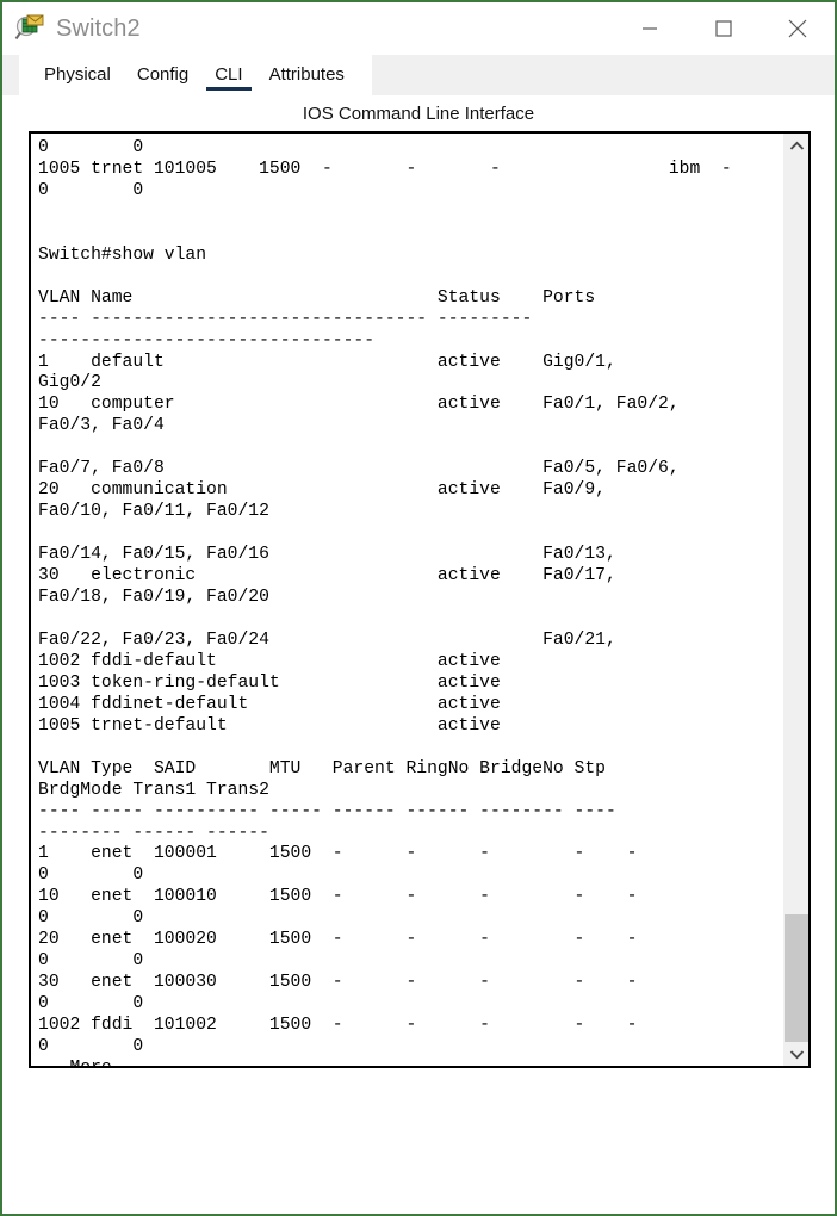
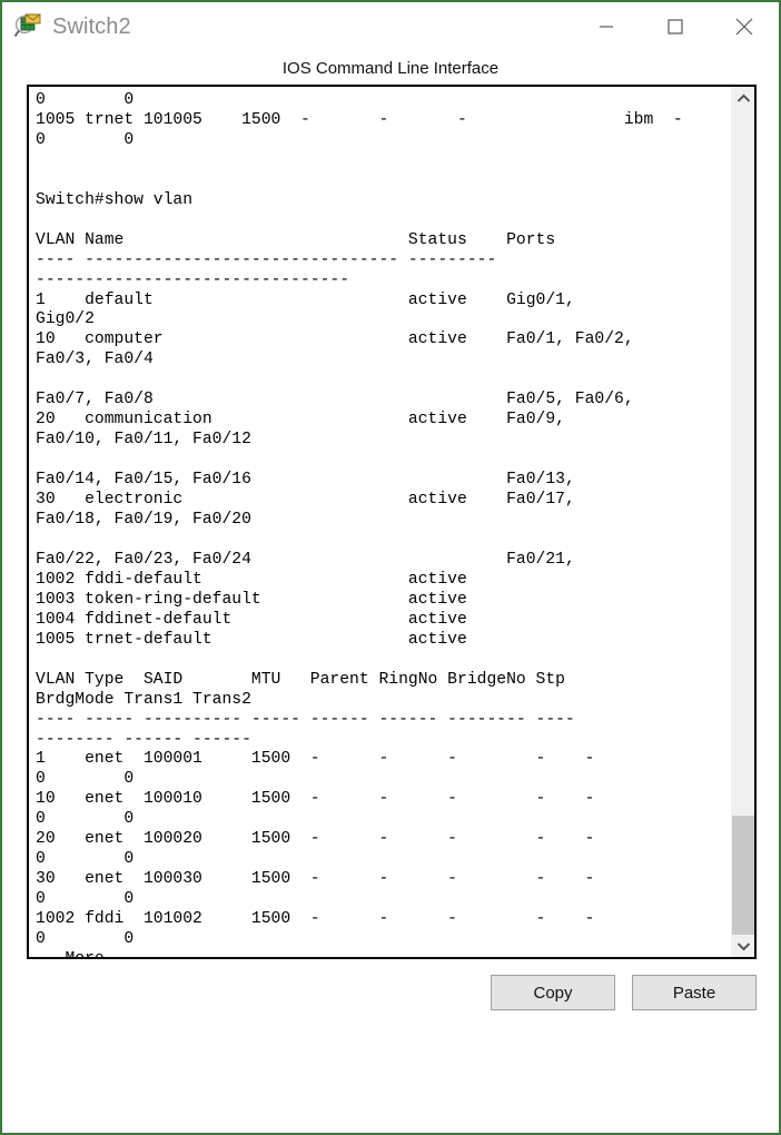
  Switch2
- Physical
- Config
- CLI
- Attributes
  IOS Command Line Interface
  0 0
  1005 trnet 101005 1500 - - - ibm -
  0 0
  Switch#show vlan
  VLAN Name Status Ports
  ---- -------------------------------- ---------
  --------------------------------
  1 default active Gig0/1,
  Gig0/2
  10 computer active Fa0/1, Fa0/2,
  Fa0/3, Fa0/4
  Fa0/7, Fa0/8 Fa0/5, Fa0/6,
  20 communication active Fa0/9,
  Fa0/10, Fa0/11, Fa0/12
  Fa0/14, Fa0/15, Fa0/16 Fa0/13,
  30 electronic active Fa0/17,
  Fa0/18, Fa0/19, Fa0/20
  Fa0/22, Fa0/23, Fa0/24 Fa0/21,
  1002 fddi-default active
  1003 token-ring-default active
  1004 fddinet-default active
  1005 trnet-default active
  VLAN Type SAID MTU Parent RingNo BridgeNo Stp
  BrdgMode Trans1 Trans2
  ---- ----- ---------- ----- ------ ------ -------- ----
  -------- ------ ------
  1 enet 100001 1500 - - - - -
  0 0
  10 enet 100010 1500 - - - - -
  0 0
  20 enet 100020 1500 - - - - -
  0 0
  30 enet 100030 1500 - - - - -
  0 0
  1002 fddi 101002 1500 - - - - -
  0 0
+ Copy
+ Paste
